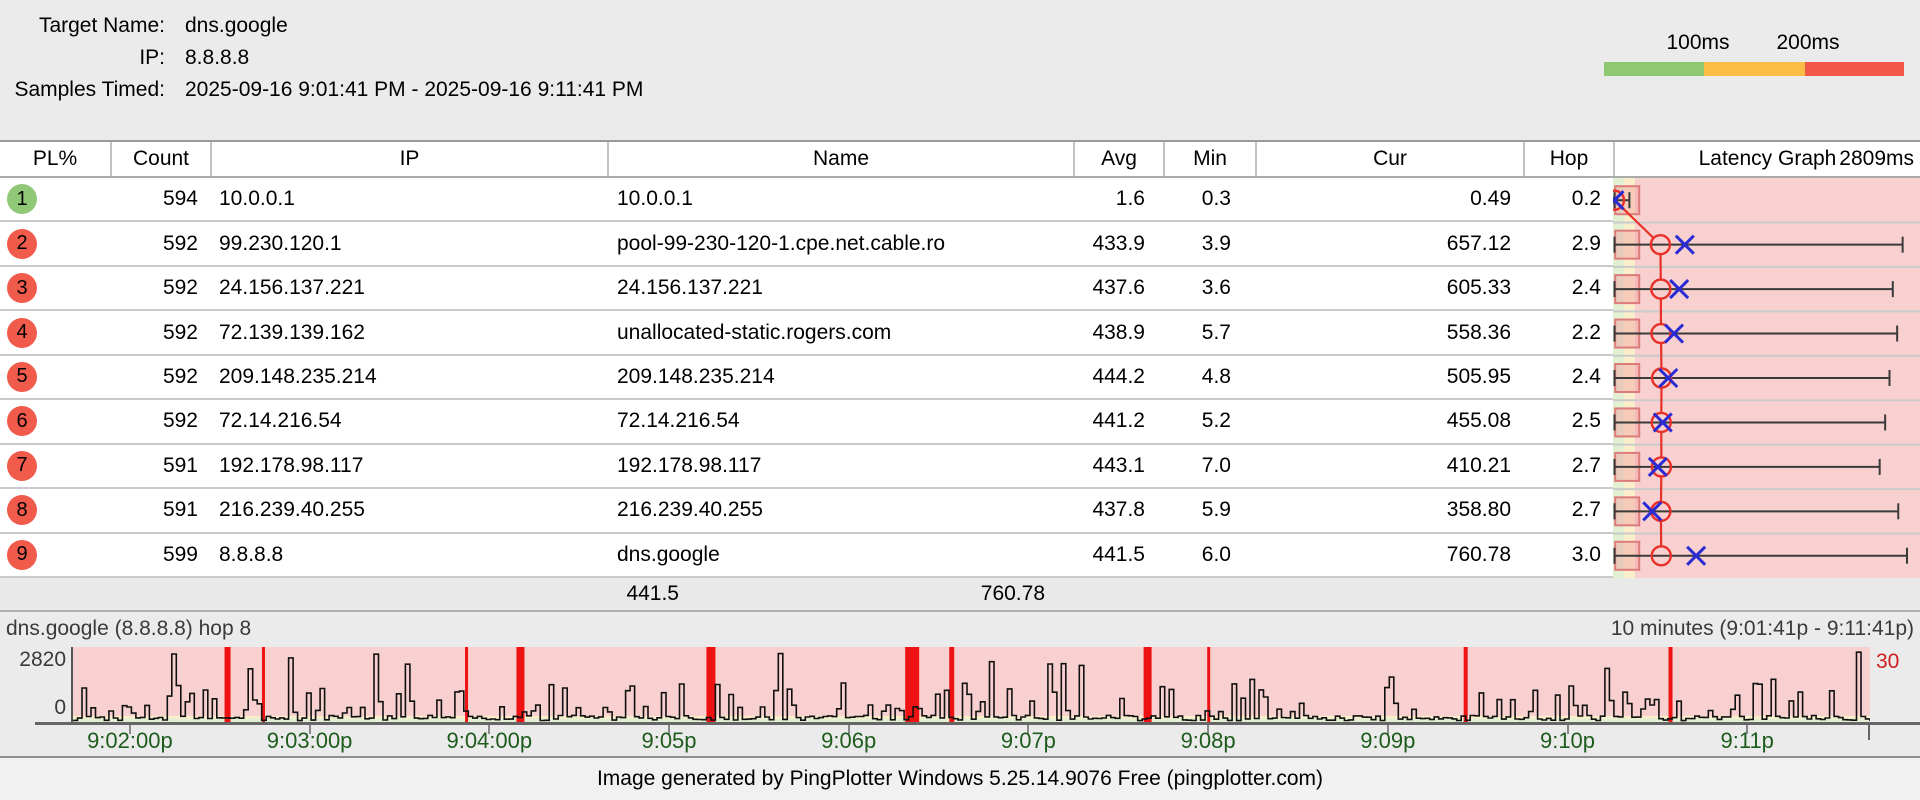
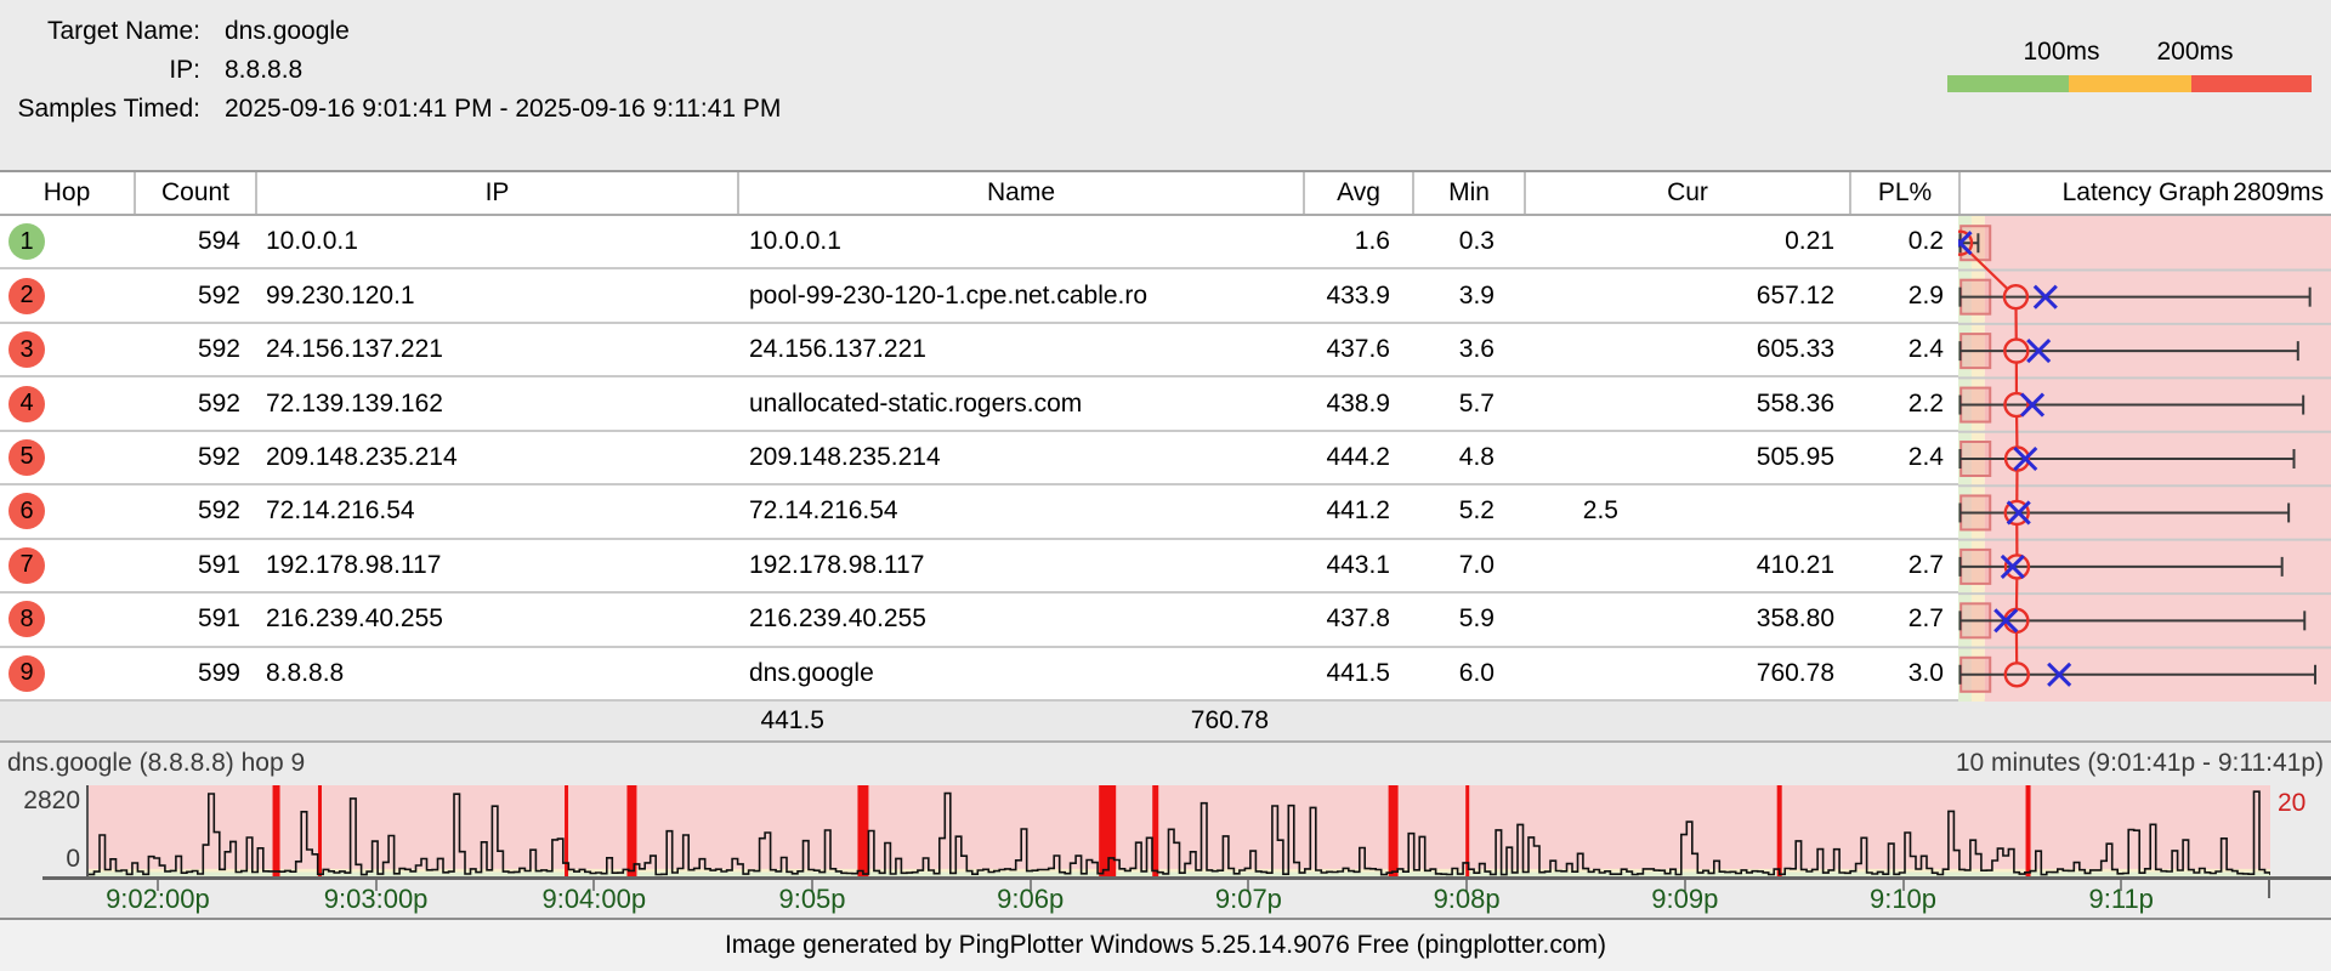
  Target Name:
  dns.google
  IP:
  8.8.8.8
  Samples Timed:
  2025-09-16 9:01:41 PM - 2025-09-16 9:11:41 PM
  100ms
  200ms
- PL%
+ Hop
  Count
  IP
  Name
  Avg
  Min
  Cur
- Hop
+ PL%
  Latency Graph
  2809ms
  1
  594
  10.0.0.1
  10.0.0.1
  1.6
  0.3
- 0.49
+ 0.21
  0.2
  2
  592
  99.230.120.1
  pool-99-230-120-1.cpe.net.cable.ro
  433.9
  3.9
  657.12
  2.9
  3
  592
  24.156.137.221
  24.156.137.221
  437.6
  3.6
  605.33
  2.4
  4
  592
  72.139.139.162
  unallocated-static.rogers.com
  438.9
  5.7
  558.36
  2.2
  5
  592
  209.148.235.214
  209.148.235.214
  444.2
  4.8
  505.95
  2.4
  6
  592
  72.14.216.54
  72.14.216.54
  441.2
  5.2
- 455.08
  2.5
  7
  591
  192.178.98.117
  192.178.98.117
  443.1
  7.0
  410.21
  2.7
  8
  591
  216.239.40.255
  216.239.40.255
  437.8
  5.9
  358.80
  2.7
  9
  599
  8.8.8.8
  dns.google
  441.5
  6.0
  760.78
  3.0
  441.5
  760.78
- dns.google (8.8.8.8) hop 8
+ dns.google (8.8.8.8) hop 9
  10 minutes (9:01:41p - 9:11:41p)
  2820
  0
- 30
+ 20
  9:02:00p
  9:03:00p
  9:04:00p
  9:05p
  9:06p
  9:07p
  9:08p
  9:09p
  9:10p
  9:11p
  Image generated by PingPlotter Windows 5.25.14.9076 Free (pingplotter.com)
